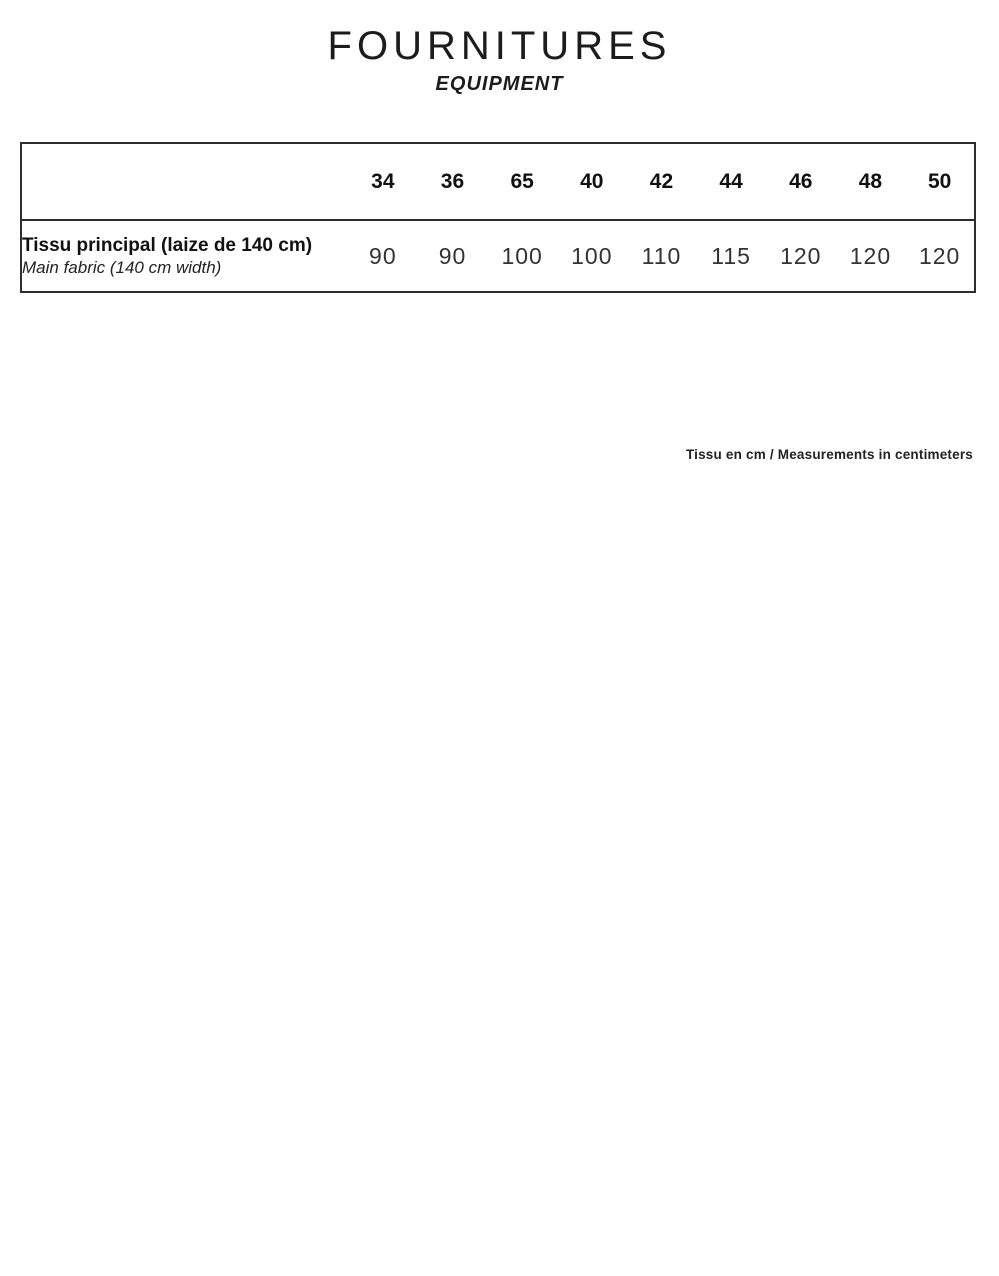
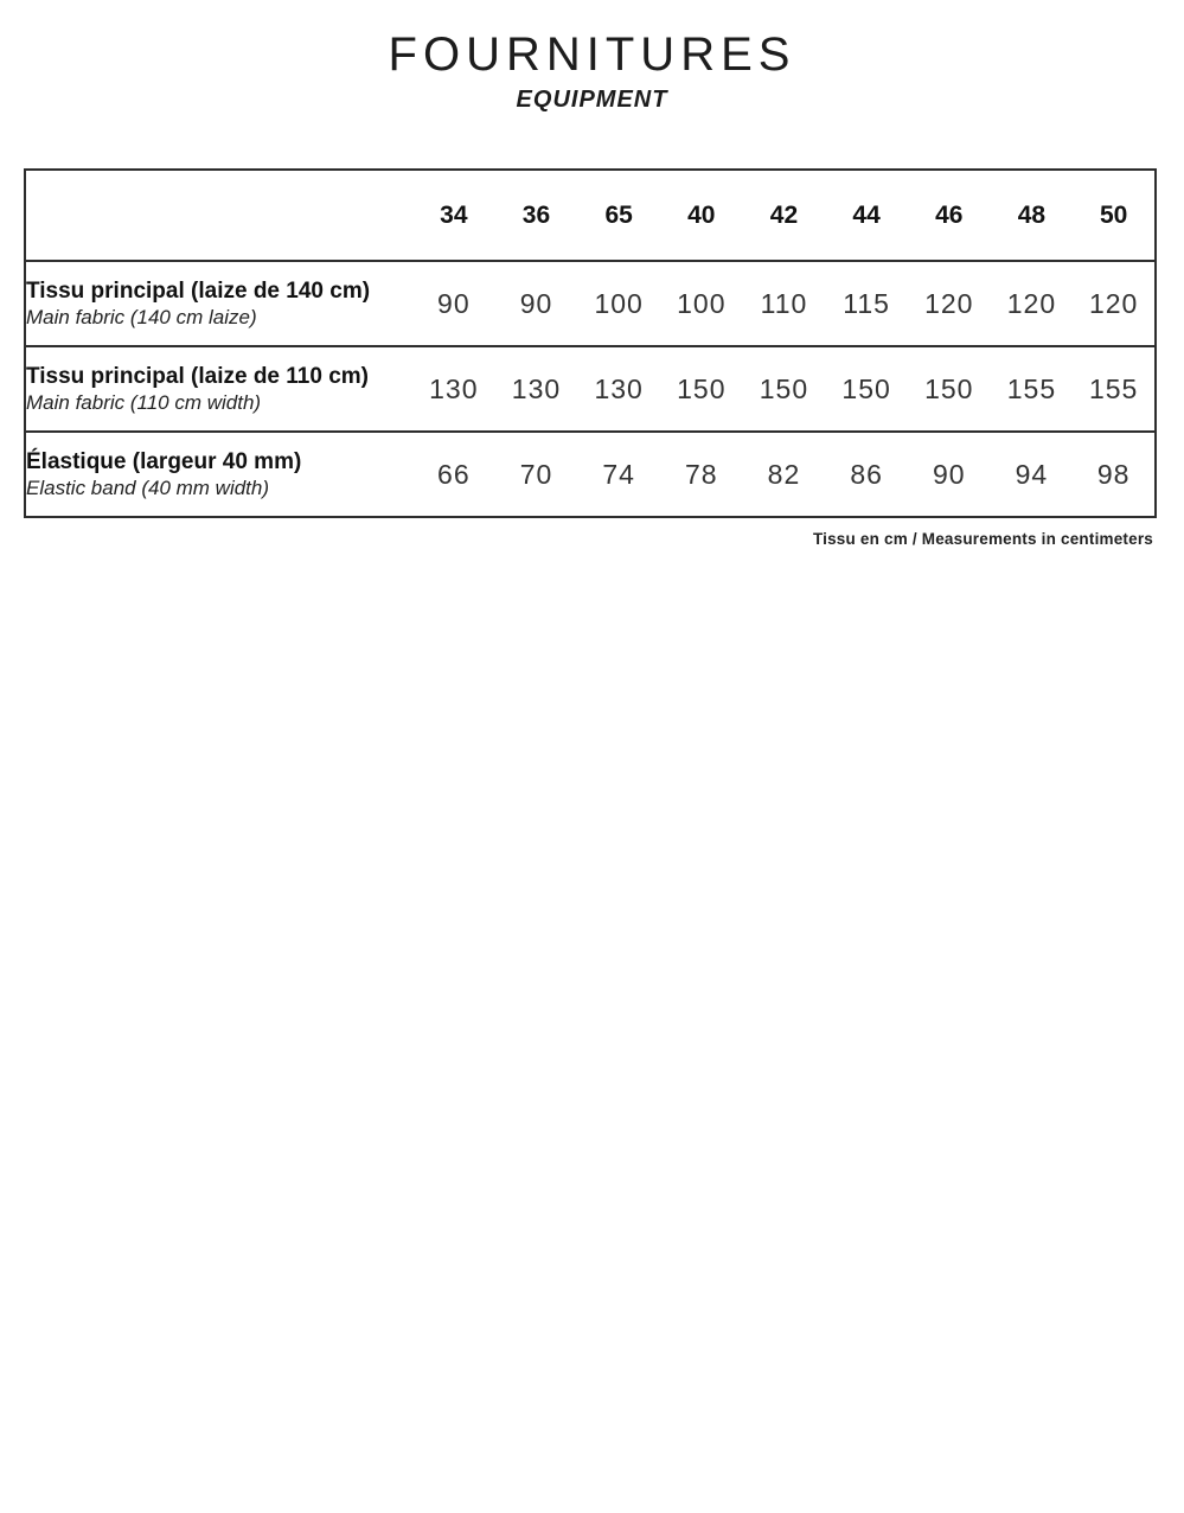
  FOURNITURES
  EQUIPMENT
  	34	36	65	40	42	44	46	48	50
- Tissu principal (laize de 140 cm) Main fabric (140 cm width)	90	90	100	100	110	115	120	120	120
+ Tissu principal (laize de 140 cm) Main fabric (140 cm laize)	90	90	100	100	110	115	120	120	120
+ Tissu principal (laize de 110 cm) Main fabric (110 cm width)	130	130	130	150	150	150	150	155	155
+ Élastique (largeur 40 mm) Elastic band (40 mm width)	66	70	74	78	82	86	90	94	98
  Tissu en cm / Measurements in centimeters
